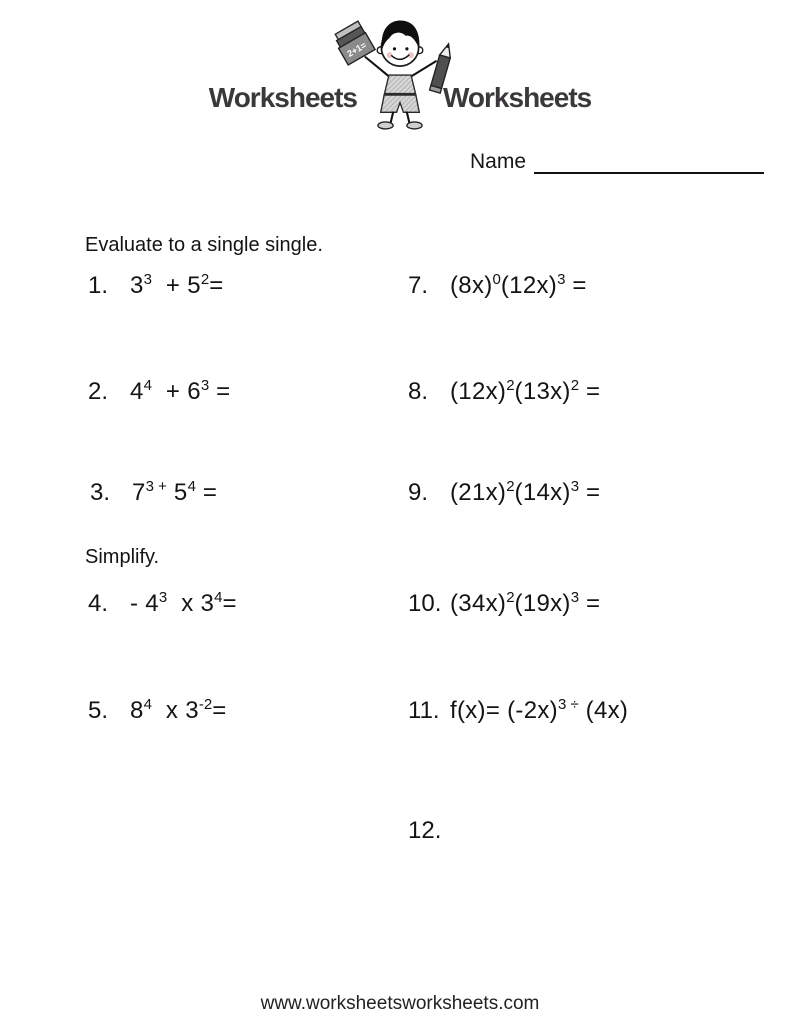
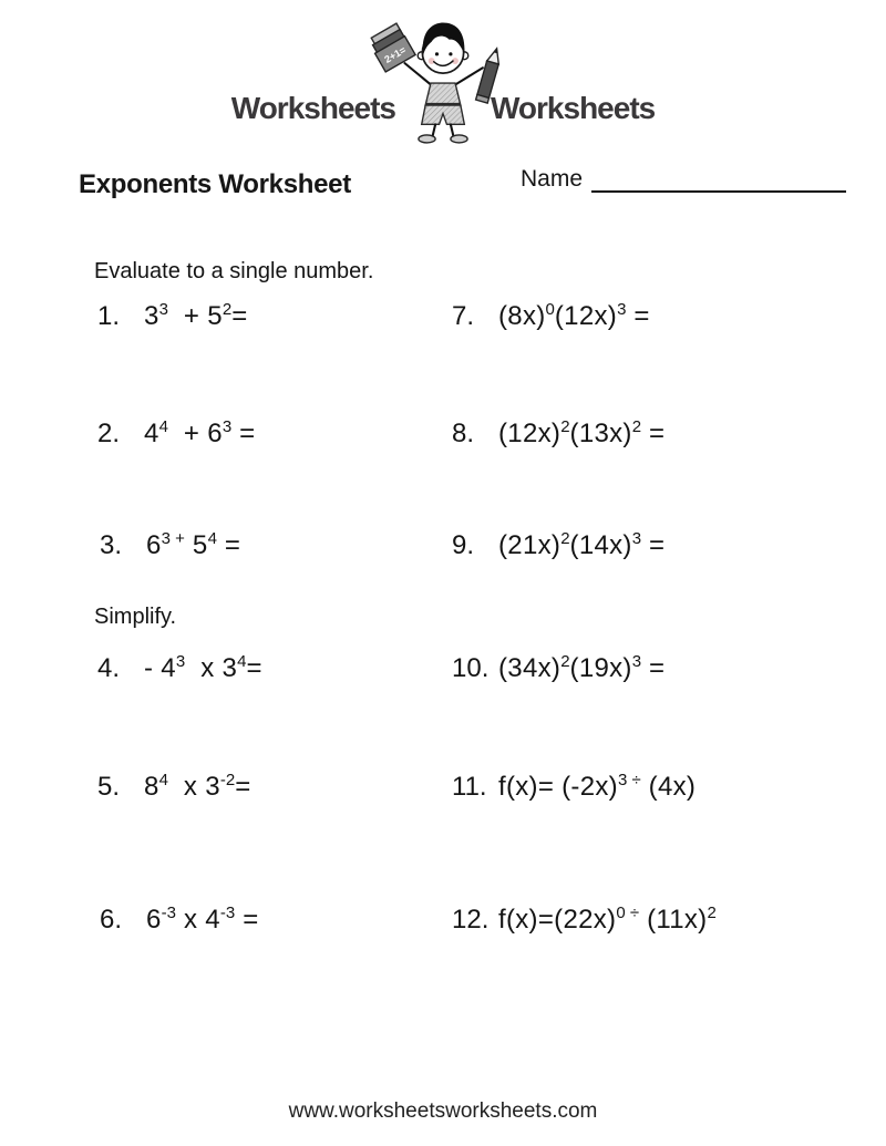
  Worksheets
  Worksheets
+ Exponents Worksheet
  Name
- Evaluate to a single single.
+ Evaluate to a single number.
  Simplify.
  1.
  33 + 52=
  2.
  44 + 63 =
  3.
- 73 + 54 =
+ 63 + 54 =
  4.
  - 43 x 34=
  5.
  84 x 3-2=
+ 6.
+ 6-3 x 4-3 =
  7.
  (8x)0(12x)3 =
  8.
  (12x)2(13x)2 =
  9.
  (21x)2(14x)3 =
  10.
  (34x)2(19x)3 =
  11.
  f(x)= (-2x)3 ÷ (4x)
  12.
+ f(x)=(22x)0 ÷ (11x)2
  www.worksheetsworksheets.com
